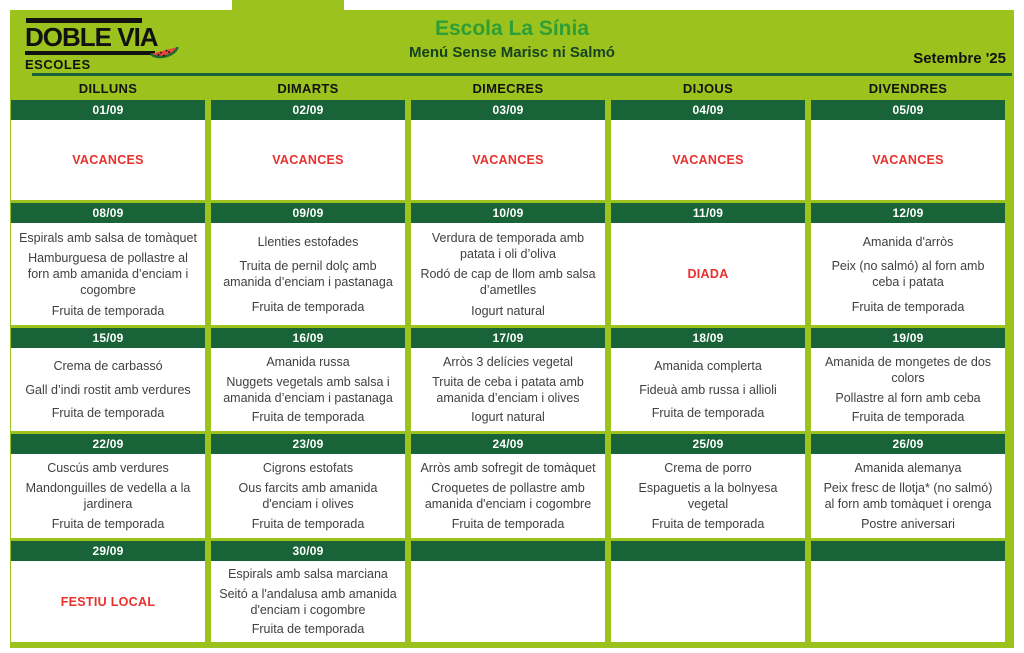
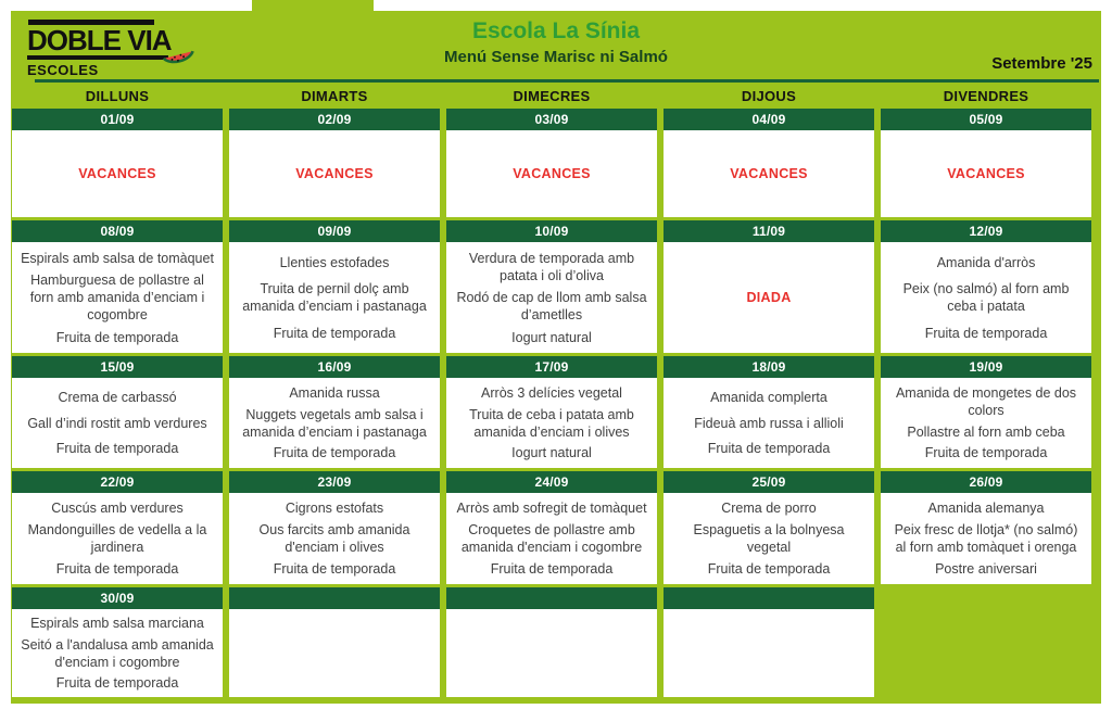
  DOBLE VIA
  ESCOLES
  Escola La Sínia
  Menú Sense Marisc ni Salmó
  Setembre '25
  DILLUNS
  DIMARTS
  DIMECRES
  DIJOUS
  DIVENDRES
  01/09
  VACANCES
  02/09
  VACANCES
  03/09
  VACANCES
  04/09
  VACANCES
  05/09
  VACANCES
  08/09
  Espirals amb salsa de tomàquet
  Hamburguesa de pollastre al forn amb amanida d’enciam i cogombre
  Fruita de temporada
  09/09
  Llenties estofades
  Truita de pernil dolç amb amanida d’enciam i pastanaga
  Fruita de temporada
  10/09
  Verdura de temporada amb patata i oli d’oliva
  Rodó de cap de llom amb salsa d’ametlles
  Iogurt natural
  11/09
  DIADA
  12/09
  Amanida d'arròs
  Peix (no salmó) al forn amb ceba i patata
  Fruita de temporada
  15/09
  Crema de carbassó
  Gall d’indi rostit amb verdures
  Fruita de temporada
  16/09
  Amanida russa
  Nuggets vegetals amb salsa i amanida d’enciam i pastanaga
  Fruita de temporada
  17/09
  Arròs 3 delícies vegetal
  Truita de ceba i patata amb amanida d’enciam i olives
  Iogurt natural
  18/09
  Amanida complerta
  Fideuà amb russa i allioli
  Fruita de temporada
  19/09
  Amanida de mongetes de dos colors
  Pollastre al forn amb ceba
  Fruita de temporada
  22/09
  Cuscús amb verdures
  Mandonguilles de vedella a la jardinera
  Fruita de temporada
  23/09
  Cigrons estofats
  Ous farcits amb amanida d'enciam i olives
  Fruita de temporada
  24/09
  Arròs amb sofregit de tomàquet
  Croquetes de pollastre amb amanida d'enciam i cogombre
  Fruita de temporada
  25/09
  Crema de porro
  Espaguetis a la bolnyesa vegetal
  Fruita de temporada
  26/09
  Amanida alemanya
  Peix fresc de llotja* (no salmó) al forn amb tomàquet i orenga
  Postre aniversari
- 29/09
- FESTIU LOCAL
  30/09
  Espirals amb salsa marciana
  Seitó a l'andalusa amb amanida d'enciam i cogombre
  Fruita de temporada
